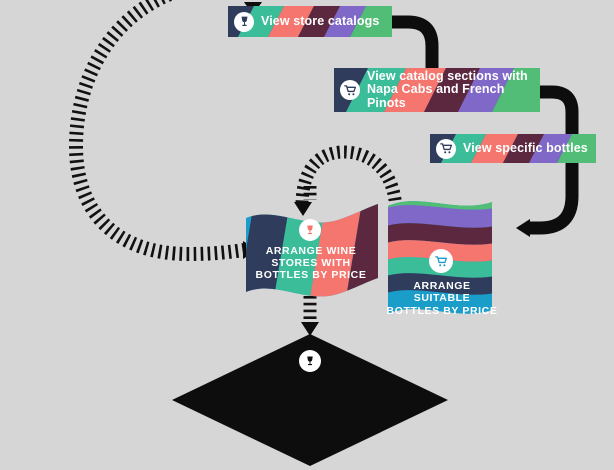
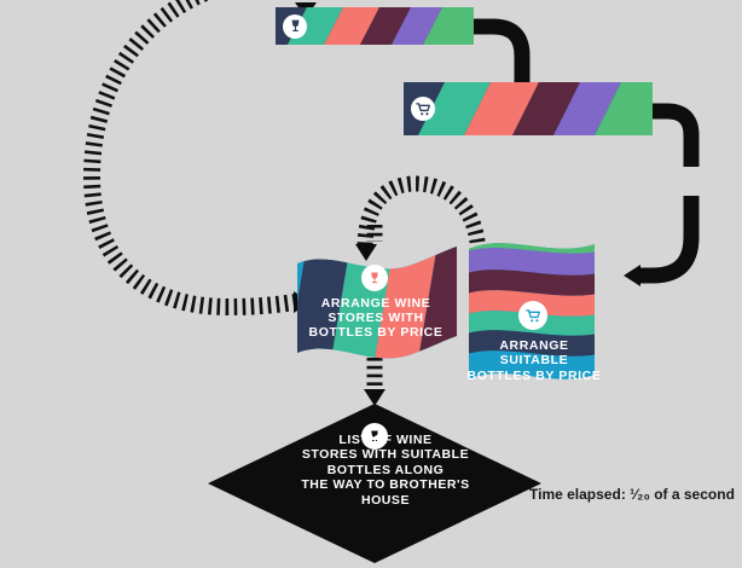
- View store catalogs
- View catalog sections with
- Napa Cabs and French Pinots
- View specific bottles
  ARRANGE WINE
  STORES WITH
  BOTTLES BY PRICE
  ARRANGE SUITABLE
  BOTTLES BY PRICE
+ LIST OF WINE
+ STORES WITH SUITABLE
+ BOTTLES ALONG
+ THE WAY TO BROTHER'S
+ HOUSE
+ Time elapsed: ¹⁄₂₀ of a second
